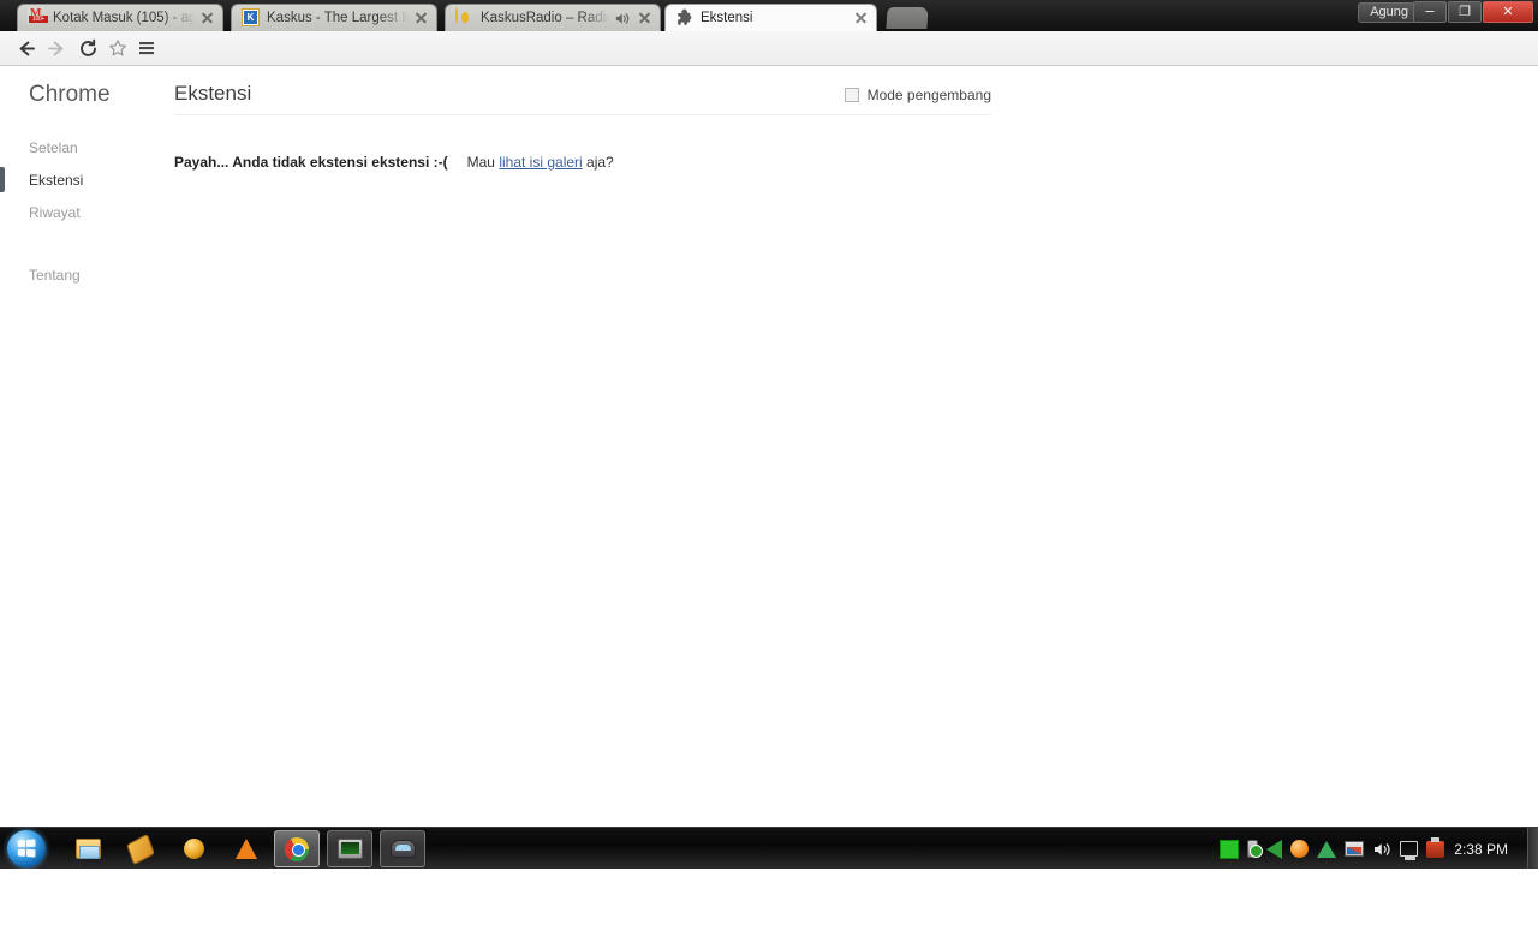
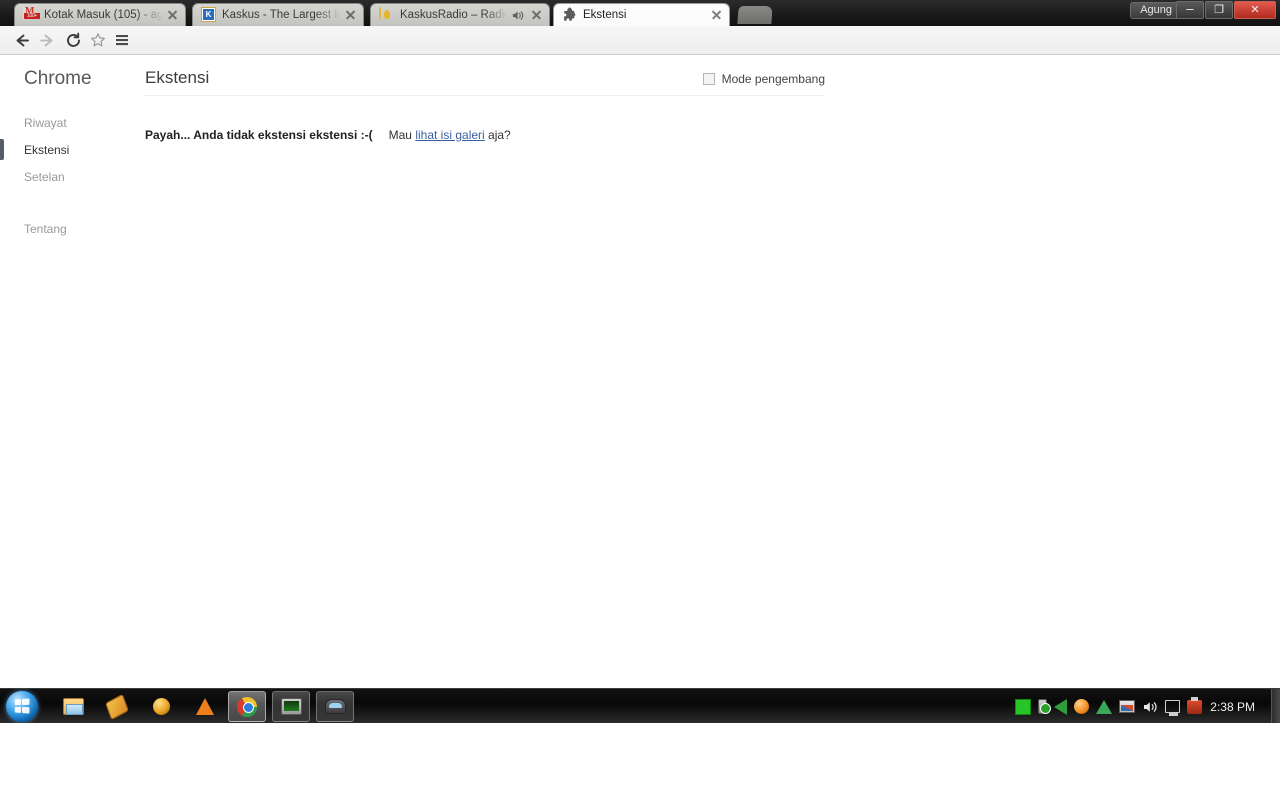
  M
  Kotak Masuk (105) - ag
  K
  Kaskus - The Largest In
  KaskusRadio – Radio
  Ekstensi
  Agung
  –
  ❐
  ✕
  Chrome
- Setelan
+ Riwayat
  Ekstensi
- Riwayat
+ Setelan
  Tentang
  Ekstensi
  Mode pengembang
  Payah... Anda tidak ekstensi ekstensi :-(
  Mau lihat isi galeri aja?
  2:38 PM
